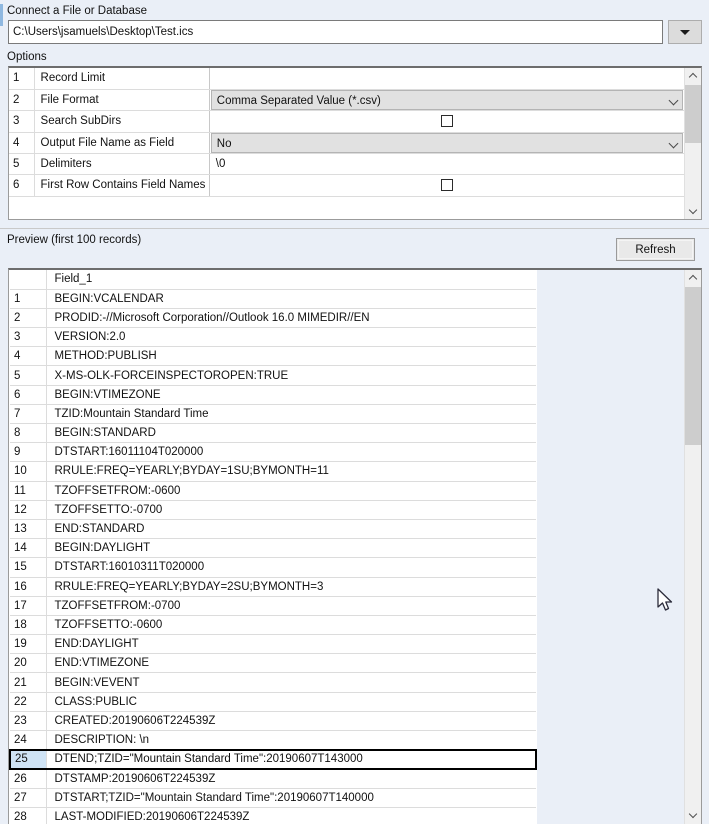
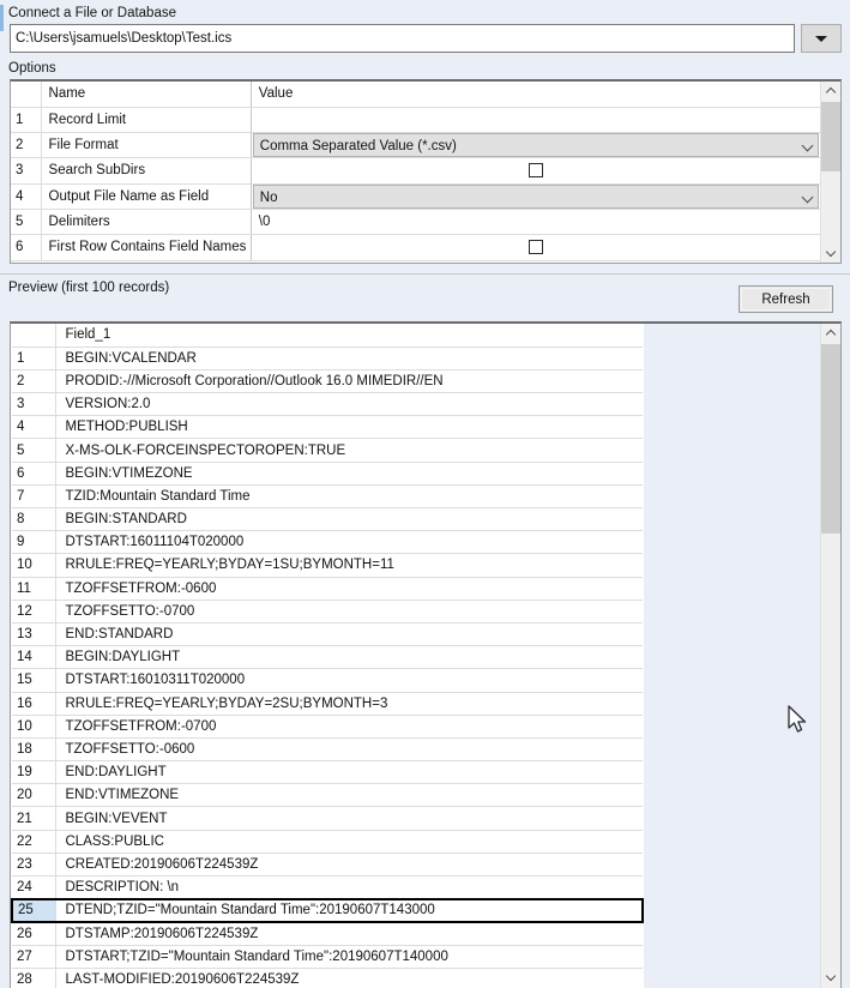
  Connect a File or Database
  C:\Users\jsamuels\Desktop\Test.ics
  Options
+ 	Name	Value
  1	Record Limit
  2	File Format	Comma Separated Value (*.csv)
  3	Search SubDirs
  4	Output File Name as Field	No
  5	Delimiters	\0
  6	First Row Contains Field Names
  Preview (first 100 records)
  Refresh
  	Field_1
  1	BEGIN:VCALENDAR
  2	PRODID:-//Microsoft Corporation//Outlook 16.0 MIMEDIR//EN
  3	VERSION:2.0
  4	METHOD:PUBLISH
  5	X-MS-OLK-FORCEINSPECTOROPEN:TRUE
  6	BEGIN:VTIMEZONE
  7	TZID:Mountain Standard Time
  8	BEGIN:STANDARD
  9	DTSTART:16011104T020000
  10	RRULE:FREQ=YEARLY;BYDAY=1SU;BYMONTH=11
  11	TZOFFSETFROM:-0600
  12	TZOFFSETTO:-0700
  13	END:STANDARD
  14	BEGIN:DAYLIGHT
  15	DTSTART:16010311T020000
  16	RRULE:FREQ=YEARLY;BYDAY=2SU;BYMONTH=3
- 17	TZOFFSETFROM:-0700
+ 10	TZOFFSETFROM:-0700
  18	TZOFFSETTO:-0600
  19	END:DAYLIGHT
  20	END:VTIMEZONE
  21	BEGIN:VEVENT
  22	CLASS:PUBLIC
  23	CREATED:20190606T224539Z
  24	DESCRIPTION: \n
  25	DTEND;TZID="Mountain Standard Time":20190607T143000
  26	DTSTAMP:20190606T224539Z
  27	DTSTART;TZID="Mountain Standard Time":20190607T140000
  28	LAST-MODIFIED:20190606T224539Z
